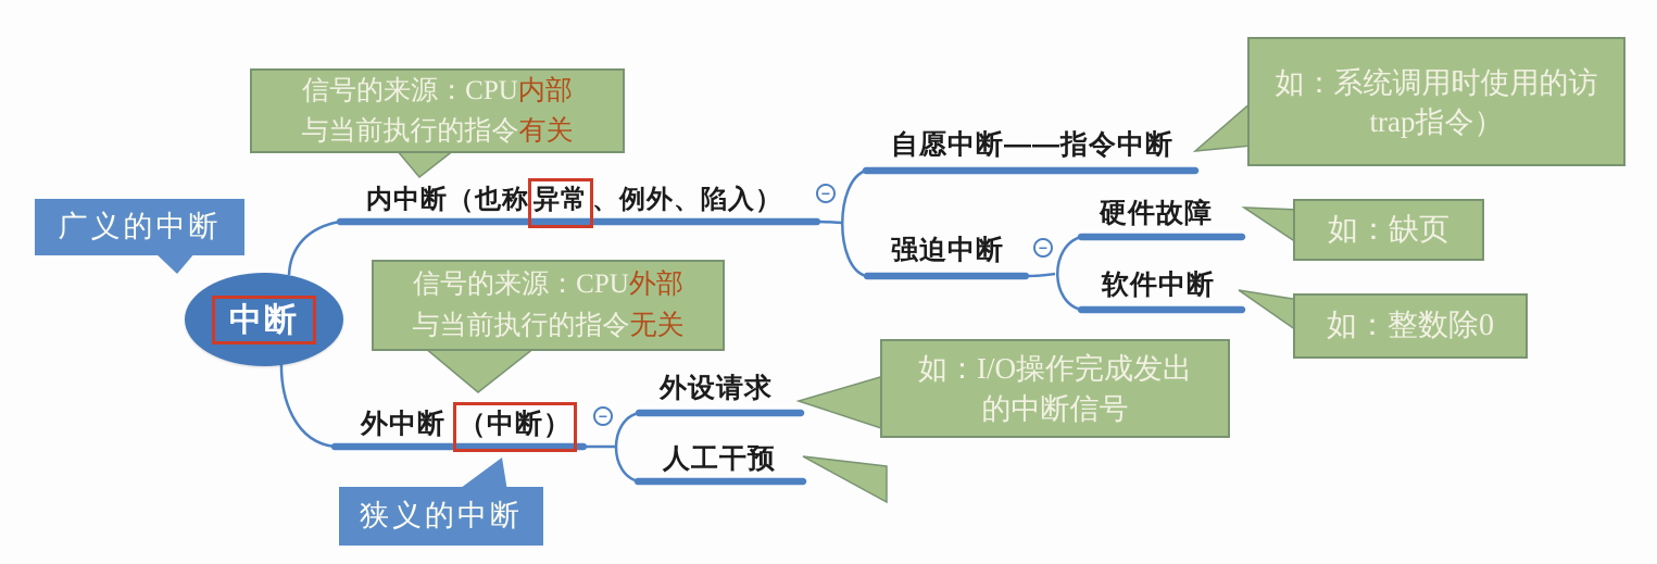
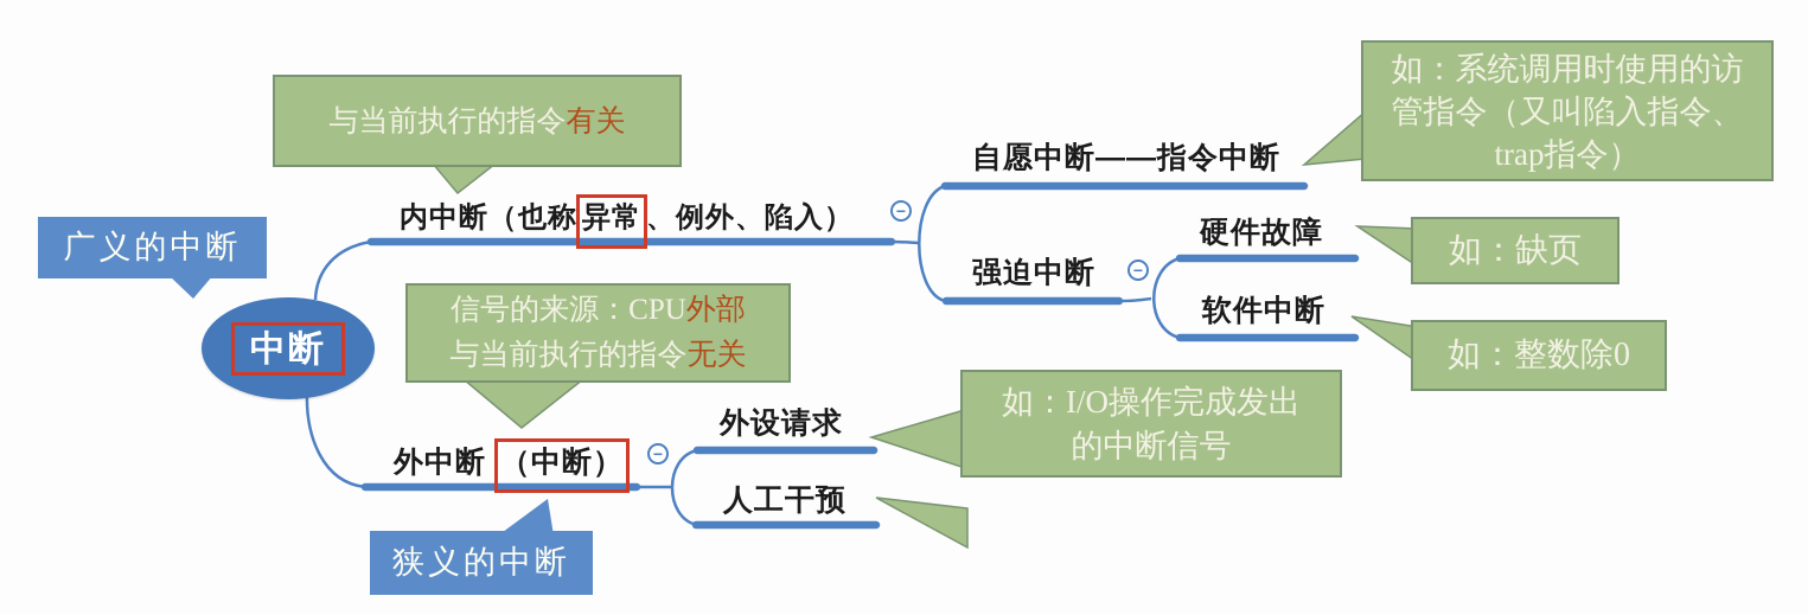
  中断
  广义的中断
  狭义的中断
- 信号的来源：CPU内部
  与当前执行的指令有关
  信号的来源：CPU外部
  与当前执行的指令无关
  如：系统调用时使用的访
+ 管指令（又叫陷入指令、
  trap指令）
  如：缺页
  如：整数除0
  如：I/O操作完成发出
  的中断信号
  内中断（也称 异常 、例外、陷入）
  外中断 （中断）
  自愿中断——指令中断
  强迫中断
  硬件故障
  软件中断
  外设请求
  人工干预
  −
  −
  −
